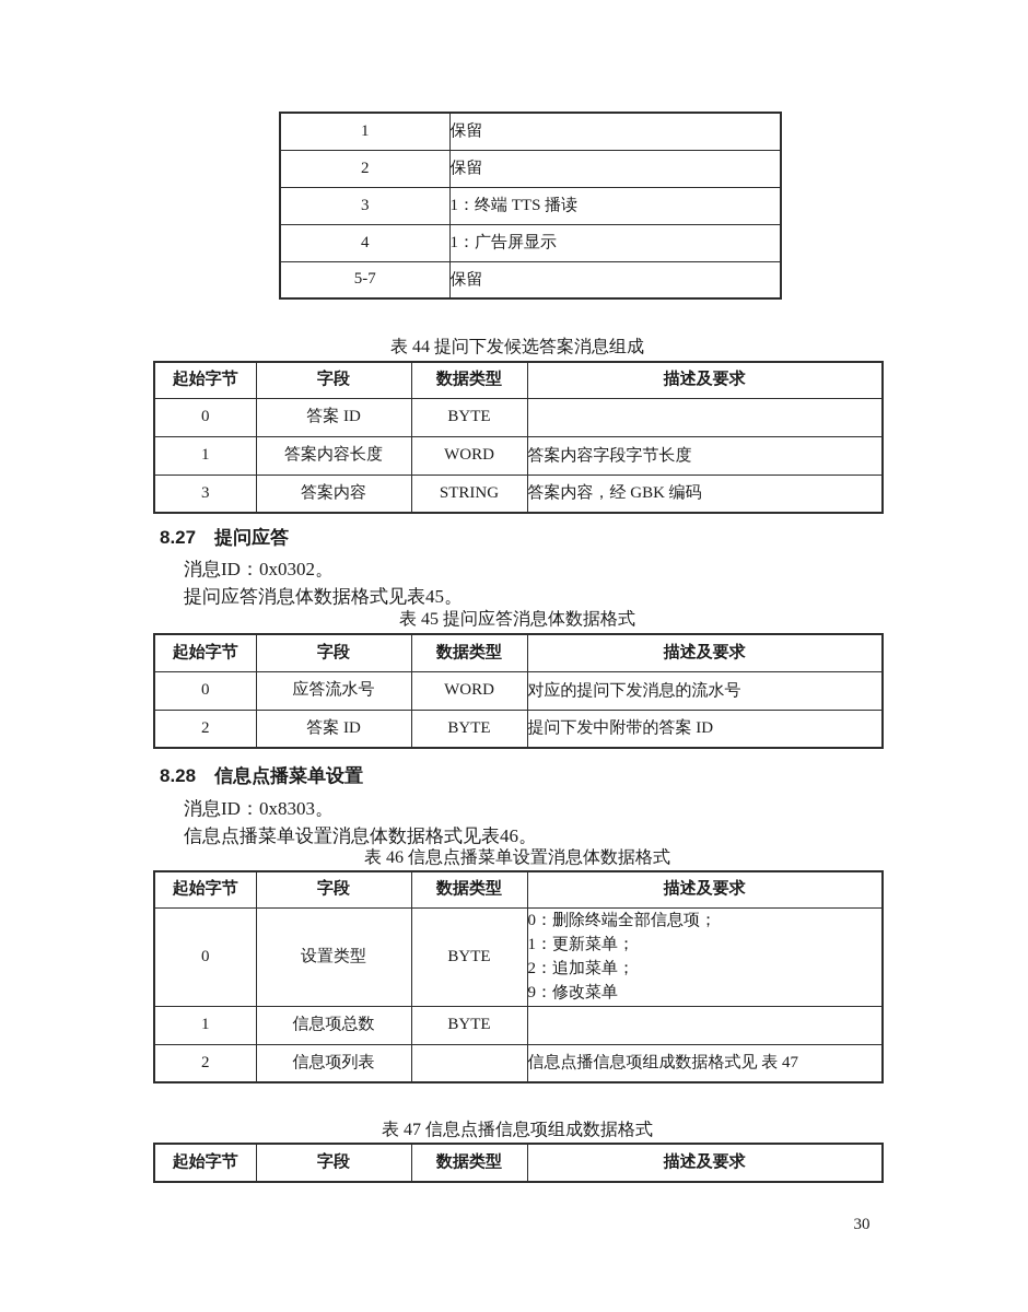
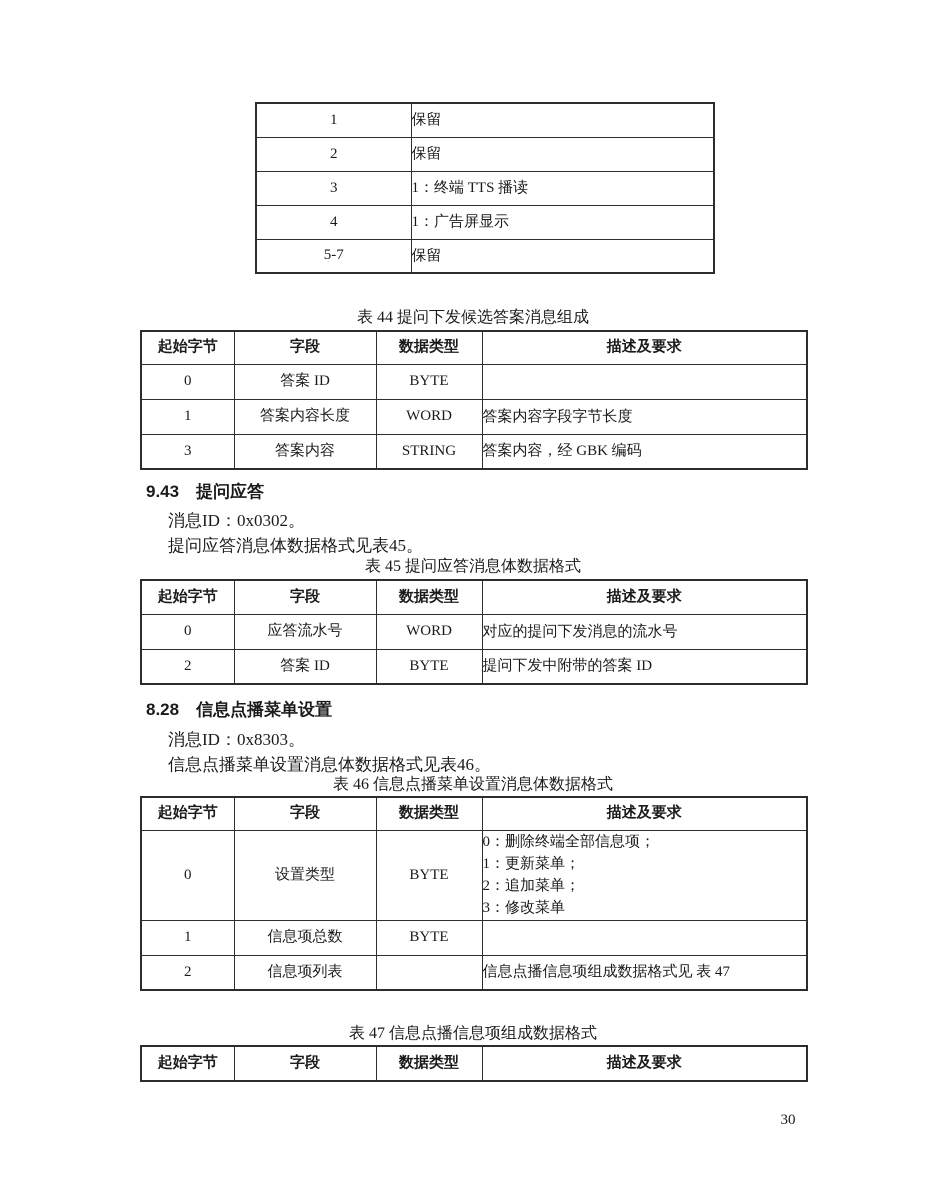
  1	保留
  2	保留
  3	1：终端 TTS 播读
  4	1：广告屏显示
  5-7	保留
  表 44 提问下发候选答案消息组成
  起始字节	字段	数据类型	描述及要求
  0	答案 ID	BYTE
  1	答案内容长度	WORD	答案内容字段字节长度
  3	答案内容	STRING	答案内容，经 GBK 编码
- 8.27 提问应答
+ 9.43 提问应答
  消息ID：0x0302。
  提问应答消息体数据格式见表45。
  表 45 提问应答消息体数据格式
  起始字节	字段	数据类型	描述及要求
  0	应答流水号	WORD	对应的提问下发消息的流水号
  2	答案 ID	BYTE	提问下发中附带的答案 ID
  8.28 信息点播菜单设置
  消息ID：0x8303。
  信息点播菜单设置消息体数据格式见表46。
  表 46 信息点播菜单设置消息体数据格式
  起始字节	字段	数据类型	描述及要求
- 0	设置类型	BYTE	0：删除终端全部信息项； 1：更新菜单； 2：追加菜单； 9：修改菜单
+ 0	设置类型	BYTE	0：删除终端全部信息项； 1：更新菜单； 2：追加菜单； 3：修改菜单
  1	信息项总数	BYTE
  2	信息项列表		信息点播信息项组成数据格式见 表 47
  表 47 信息点播信息项组成数据格式
  起始字节	字段	数据类型	描述及要求
  30
